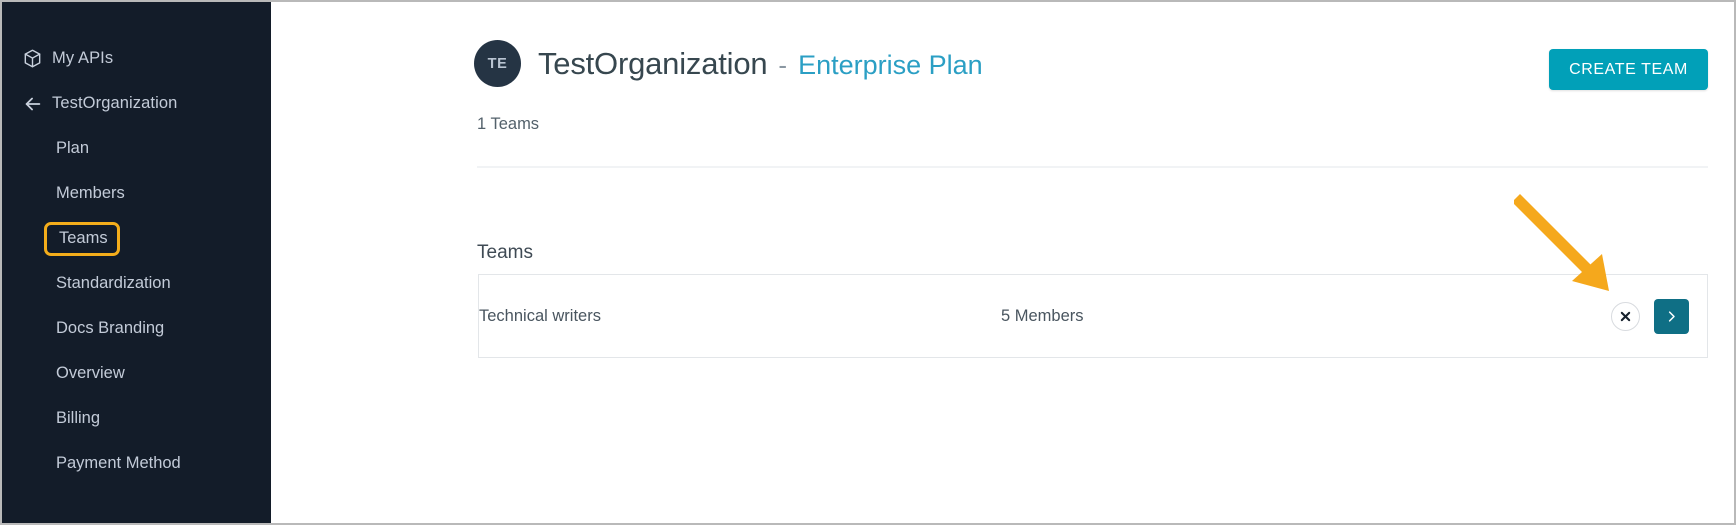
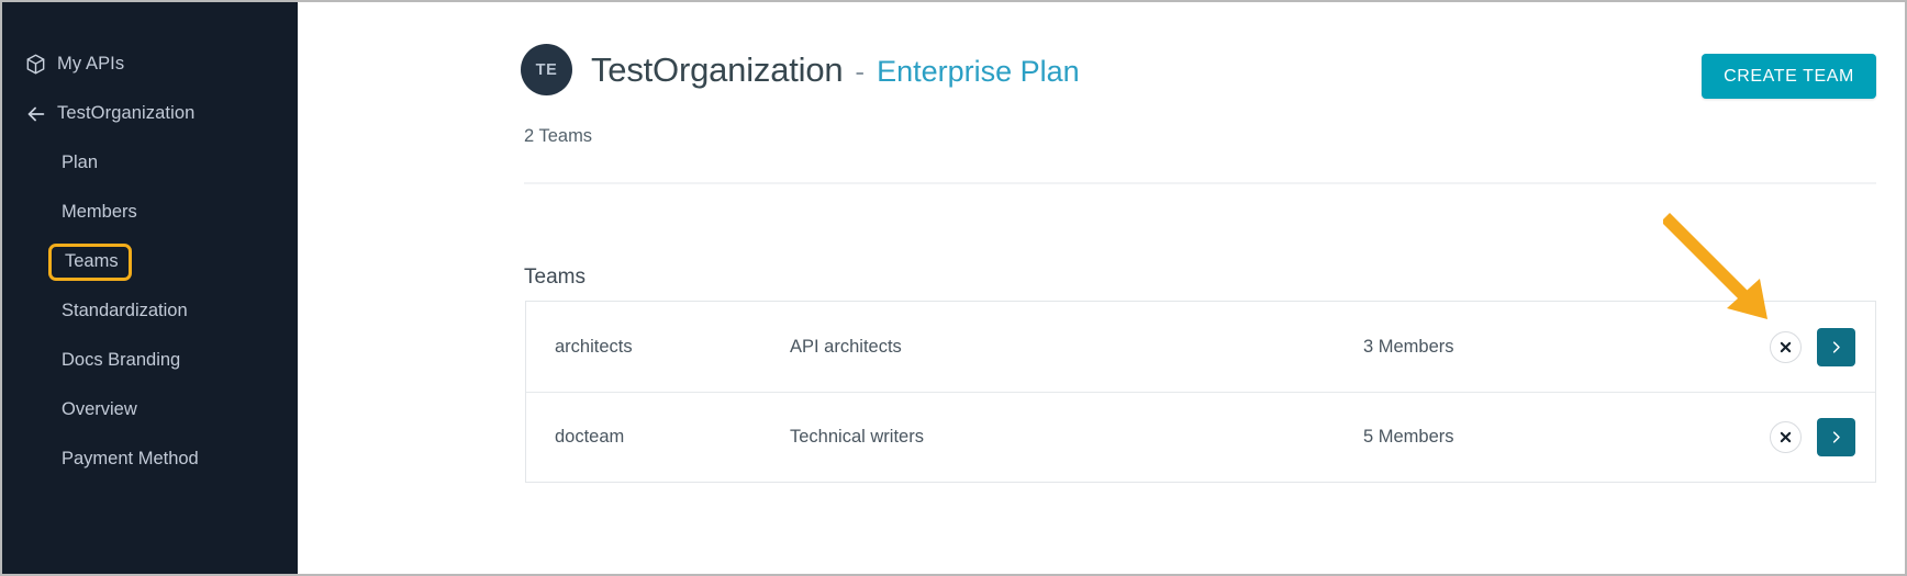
  My APIs
  TestOrganization
  Plan
  Members
  Teams
  Standardization
  Docs Branding
  Overview
- Billing
  Payment Method
  TE
  TestOrganization
  -
  Enterprise Plan
- 1 Teams
+ 2 Teams
  CREATE TEAM
  Teams
+ architects
+ API architects
+ 3 Members
+ docteam
  Technical writers
  5 Members
